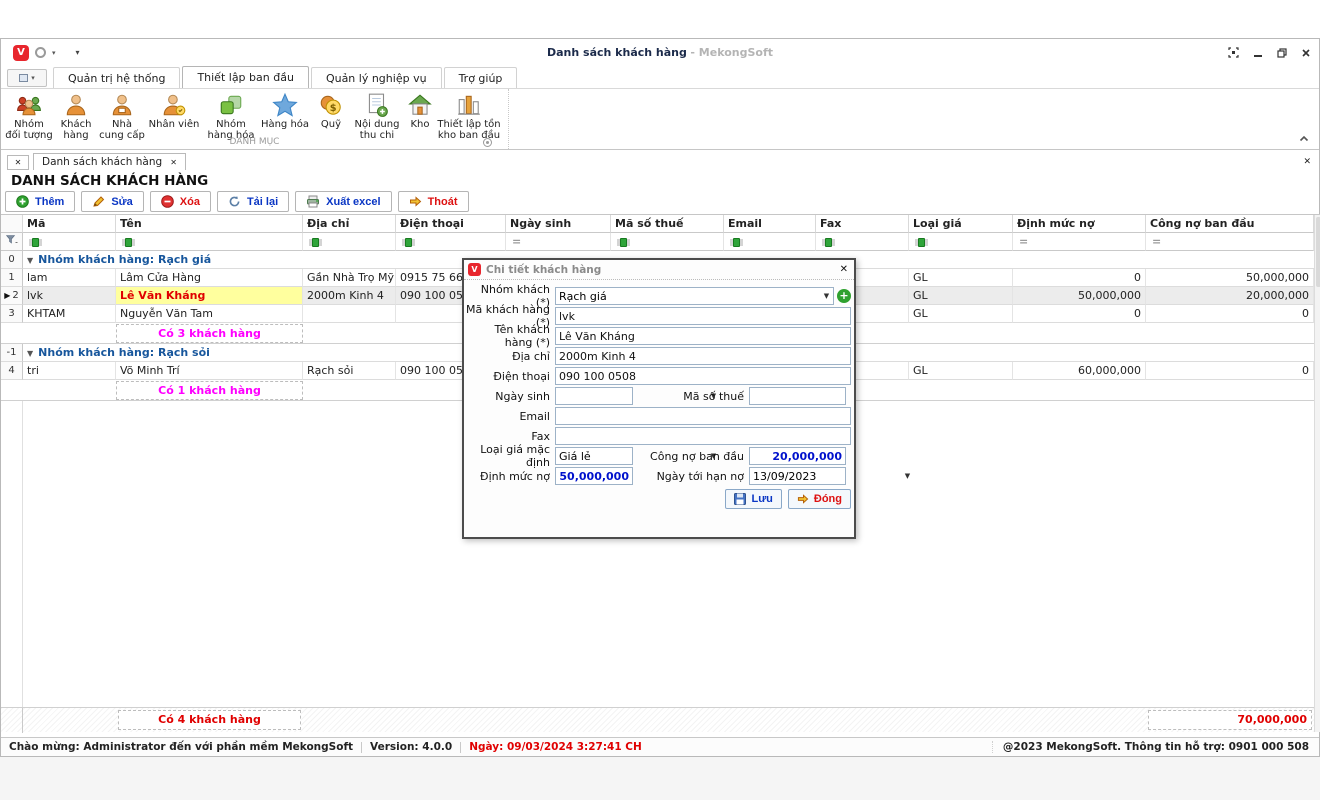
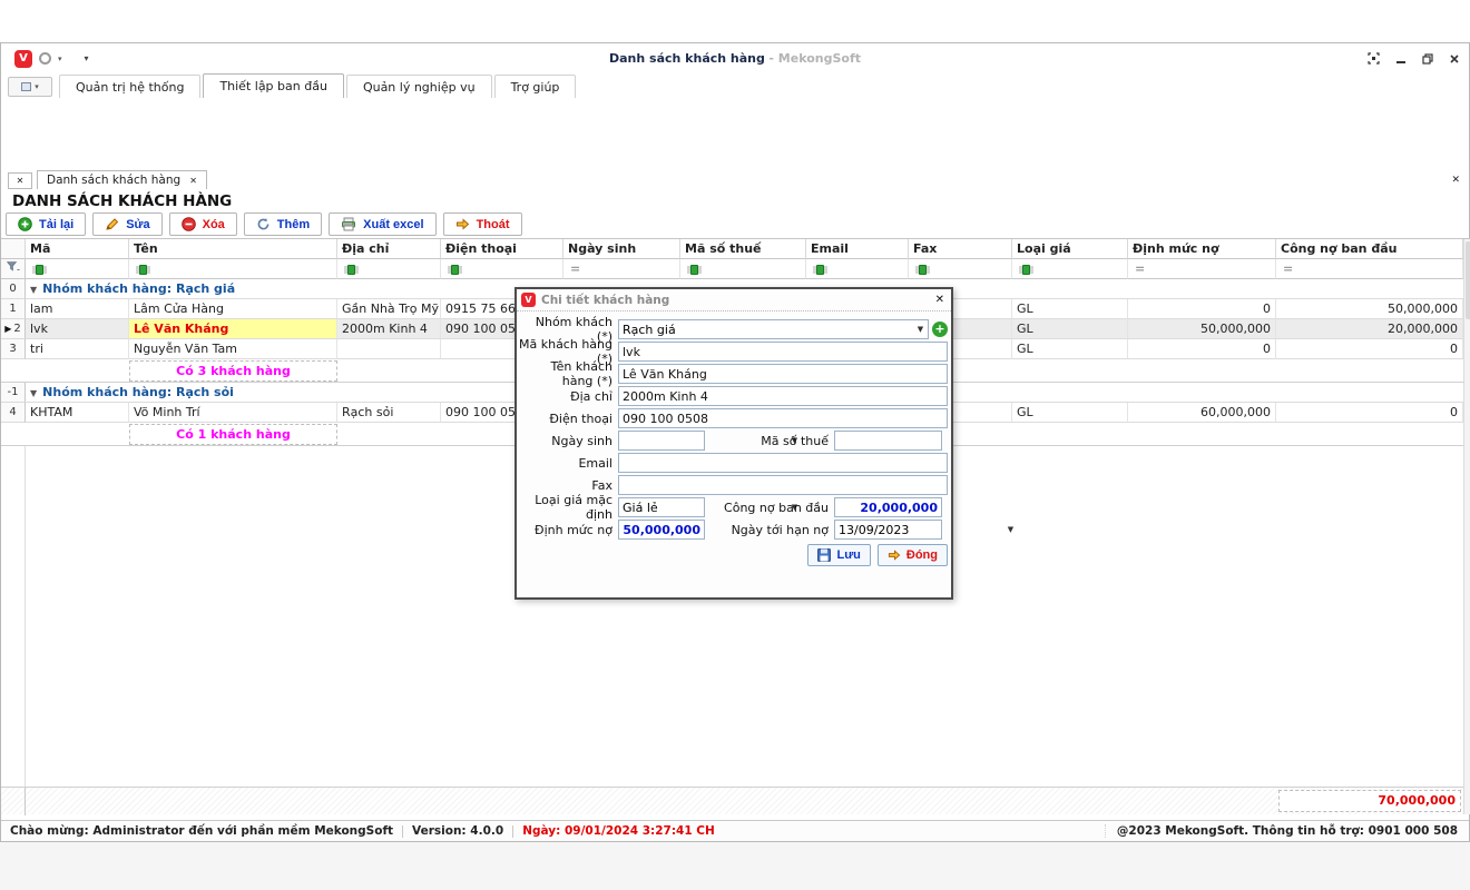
  V
  ▾
  ▾
  Danh sách khách hàng - MekongSoft
  ▾
  Quản trị hệ thống
  Thiết lập ban đầu
  Quản lý nghiệp vụ
  Trợ giúp
- Nhóm đối tượng
- Khách hàng
- Nhà cung cấp
- Nhân viên
- Nhóm hàng hóa
- Hàng hóa
- $
- Quỹ
- Nội dung thu chi
- Kho
- Thiết lập tồn kho ban đầu
- DANH MỤC
  ✕
  Danh sách khách hàng
  ✕
  ✕
  DANH SÁCH KHÁCH HÀNG
- Thêm
+ Tải lại
  Sửa
  Xóa
- Tải lại
+ Thêm
  Xuất excel
  Thoát
  Mã
  Tên
  Địa chỉ
  Điện thoại
  Ngày sinh
  Mã số thuế
  Email
  Fax
  Loại giá
  Định mức nợ
  Công nợ ban đầu
  =
  =
  =
  0
  ▼ Nhóm khách hàng: Rạch giá
  1
  lam
  Lâm Cửa Hàng
  Gần Nhà Trọ Mỹ
  0915 75 66
  GL
  0
  50,000,000
  ▶ 2
  lvk
  Lê Văn Kháng
  2000m Kinh 4
  090 100 05
  GL
  50,000,000
  20,000,000
  3
- KHTAM
+ tri
  Nguyễn Văn Tam
  GL
  0
  0
  Có 3 khách hàng
  -1
  ▼ Nhóm khách hàng: Rạch sỏi
  4
- tri
+ KHTAM
  Võ Minh Trí
  Rạch sỏi
  090 100 05
  GL
  60,000,000
  0
  Có 1 khách hàng
- Có 4 khách hàng
  70,000,000
  Chào mừng: Administrator đến với phần mềm MekongSoft
  Version: 4.0.0
- Ngày: 09/03/2024 3:27:41 CH
+ Ngày: 09/01/2024 3:27:41 CH
  @2023 MekongSoft. Thông tin hỗ trợ: 0901 000 508
  V
  Chi tiết khách hàng
  ✕
  Nhóm khách (*)
  Rạch giá
  ▼
  +
  Mã khách hàng (*)
  lvk
  Tên khách hàng (*)
  Lê Văn Kháng
  Địa chỉ
  2000m Kinh 4
  Điện thoại
  090 100 0508
  Ngày sinh
  ▼
  Mã số thuế
  Email
  Fax
  Loại giá mặc định
  Giá lẻ
  ▼
  Công nợ ban đầu
  20,000,000
  Định mức nợ
  50,000,000
  Ngày tới hạn nợ
  13/09/2023
  ▼
  Lưu
  Đóng
